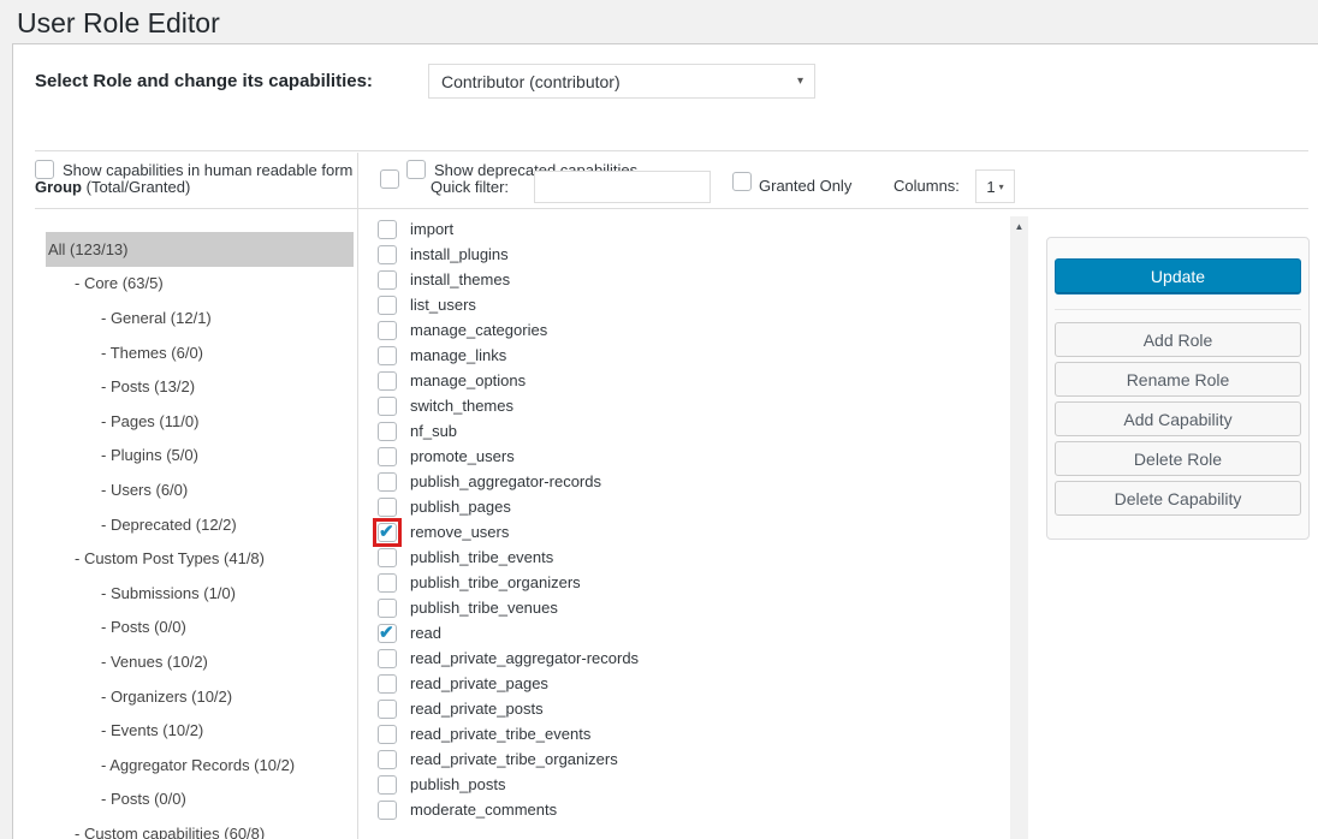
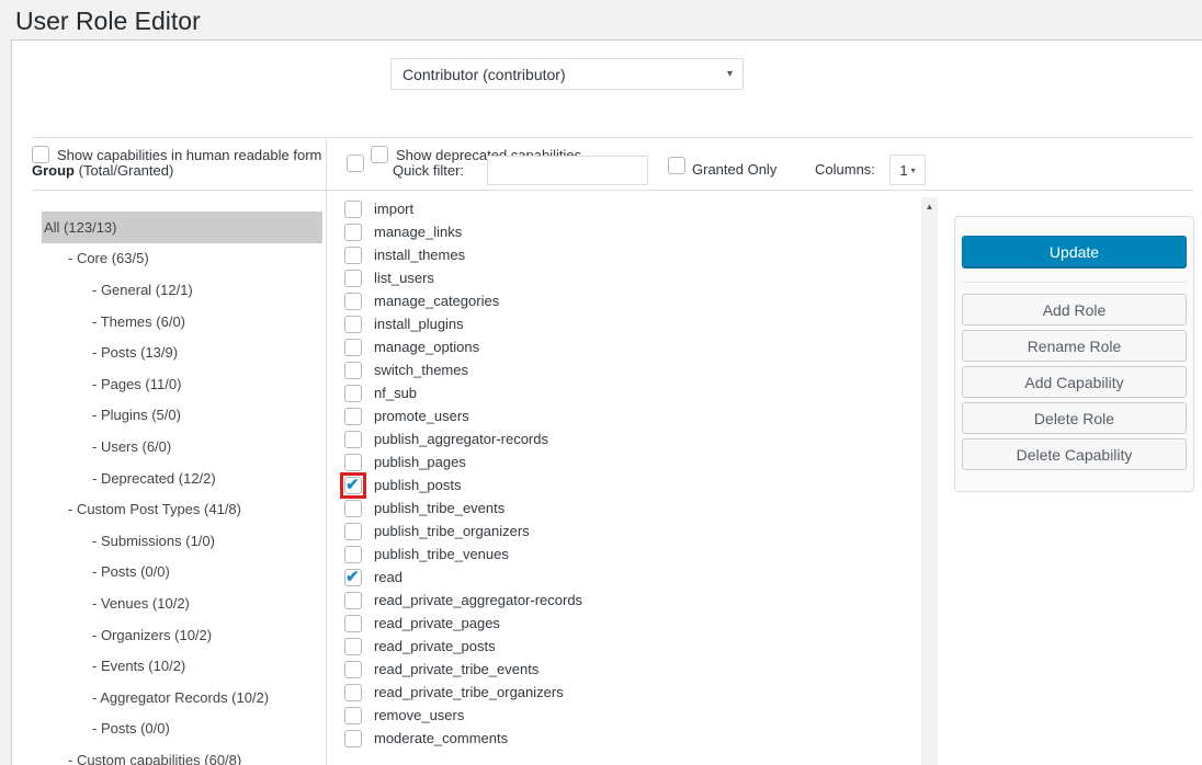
  User Role Editor
- Select Role and change its capabilities:
  Contributor (contributor)
  ▾
  Show capabilities in human readable form
  Show deprecated capabilities
  Group (Total/Granted)
  Quick filter:
  Granted Only
  Columns:
  1
  ▾
  All (123/13)
  - Core (63/5)
  - General (12/1)
  - Themes (6/0)
- - Posts (13/2)
+ - Posts (13/9)
  - Pages (11/0)
  - Plugins (5/0)
  - Users (6/0)
  - Deprecated (12/2)
  - Custom Post Types (41/8)
  - Submissions (1/0)
  - Posts (0/0)
  - Venues (10/2)
  - Organizers (10/2)
  - Events (10/2)
  - Aggregator Records (10/2)
  - Posts (0/0)
  - Custom capabilities (60/8)
  import
- install_plugins
+ manage_links
  install_themes
  list_users
  manage_categories
- manage_links
+ install_plugins
  manage_options
  switch_themes
  nf_sub
  promote_users
  publish_aggregator-records
  publish_pages
- remove_users
+ publish_posts
  publish_tribe_events
  publish_tribe_organizers
  publish_tribe_venues
  read
  read_private_aggregator-records
  read_private_pages
  read_private_posts
  read_private_tribe_events
  read_private_tribe_organizers
- publish_posts
+ remove_users
  moderate_comments
  ▲
  Update
  Add Role
  Rename Role
  Add Capability
  Delete Role
  Delete Capability
